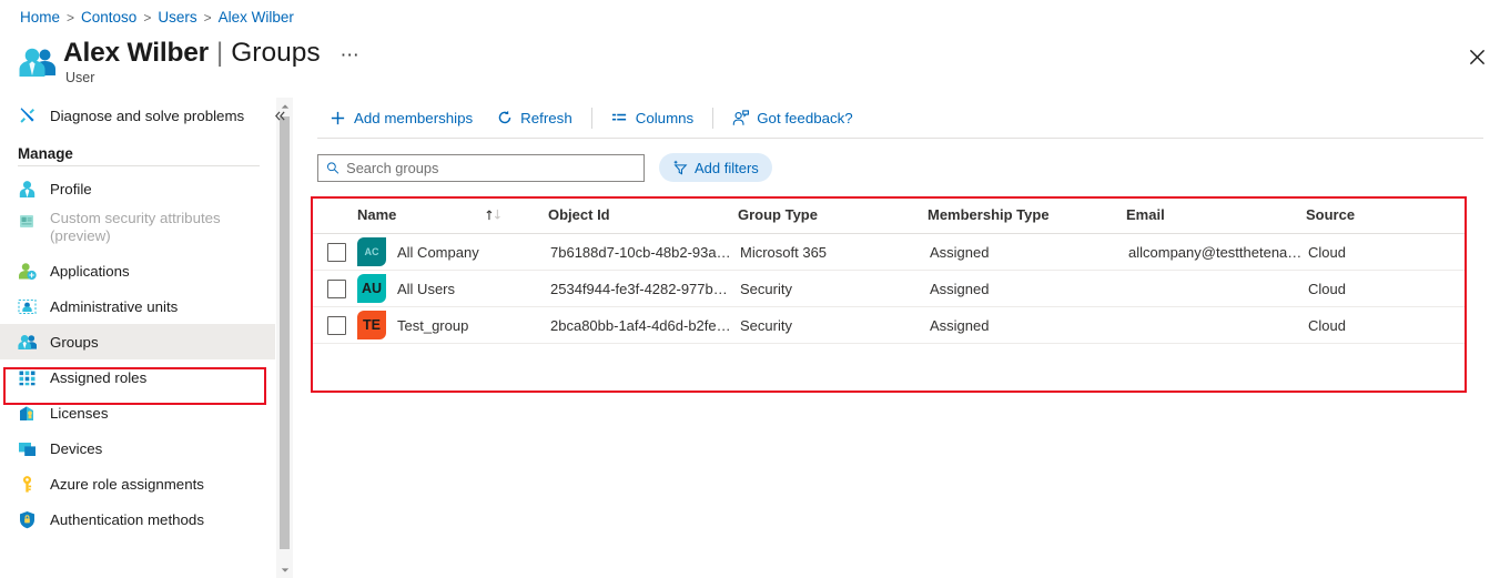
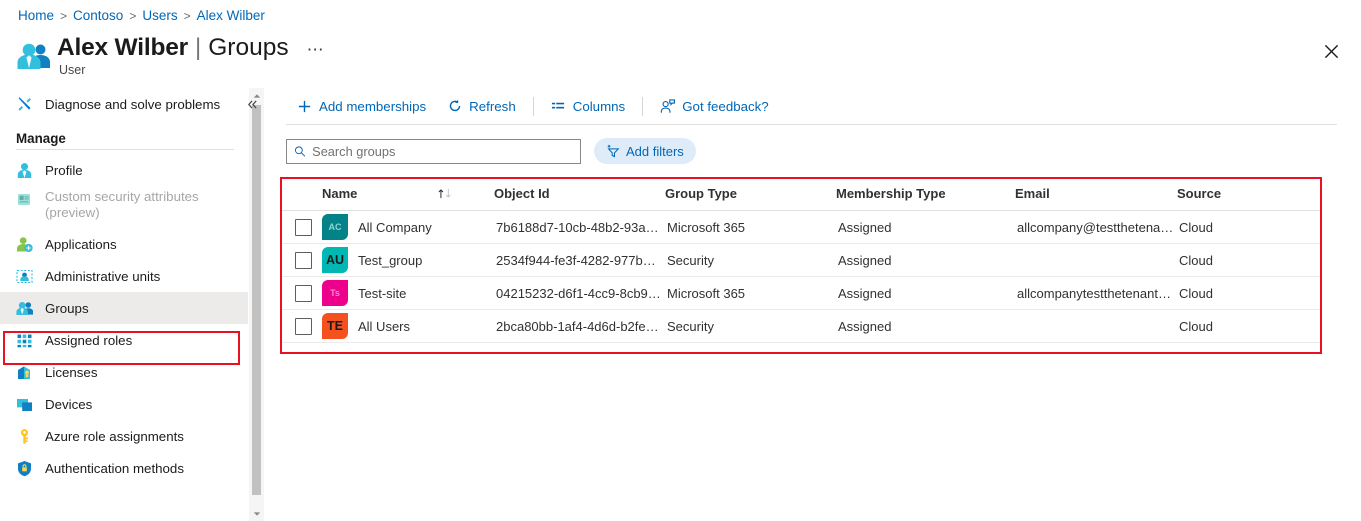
  Home
  >
  Contoso
  >
  Users
  >
  Alex Wilber
  Alex Wilber
  |
  Groups
  ⋯
  User
  Diagnose and solve problems
  Manage
  Profile
  Custom security attributes
  (preview)
  Applications
  Administrative units
  Groups
  Assigned roles
  Licenses
  Devices
  Azure role assignments
  Authentication methods
  Add memberships
  Refresh
  Columns
  Got feedback?
  Search groups
  Add filters
  	Name	Object Id	Group Type	Membership Type	Email	Source
  	AC All Company	7b6188d7-10cb-48b2-93a…	Microsoft 365	Assigned	allcompany@testthetenan…	Cloud
- 	AU All Users	2534f944-fe3f-4282-977b…	Security	Assigned		Cloud
+ 	AU Test_group	2534f944-fe3f-4282-977b…	Security	Assigned		Cloud
+ 	Ts Test-site	04215232-d6f1-4cc9-8cb9…	Microsoft 365	Assigned	allcompanytestthetenant3…	Cloud
- 	TE Test_group	2bca80bb-1af4-4d6d-b2fe…	Security	Assigned		Cloud
+ 	TE All Users	2bca80bb-1af4-4d6d-b2fe…	Security	Assigned		Cloud
